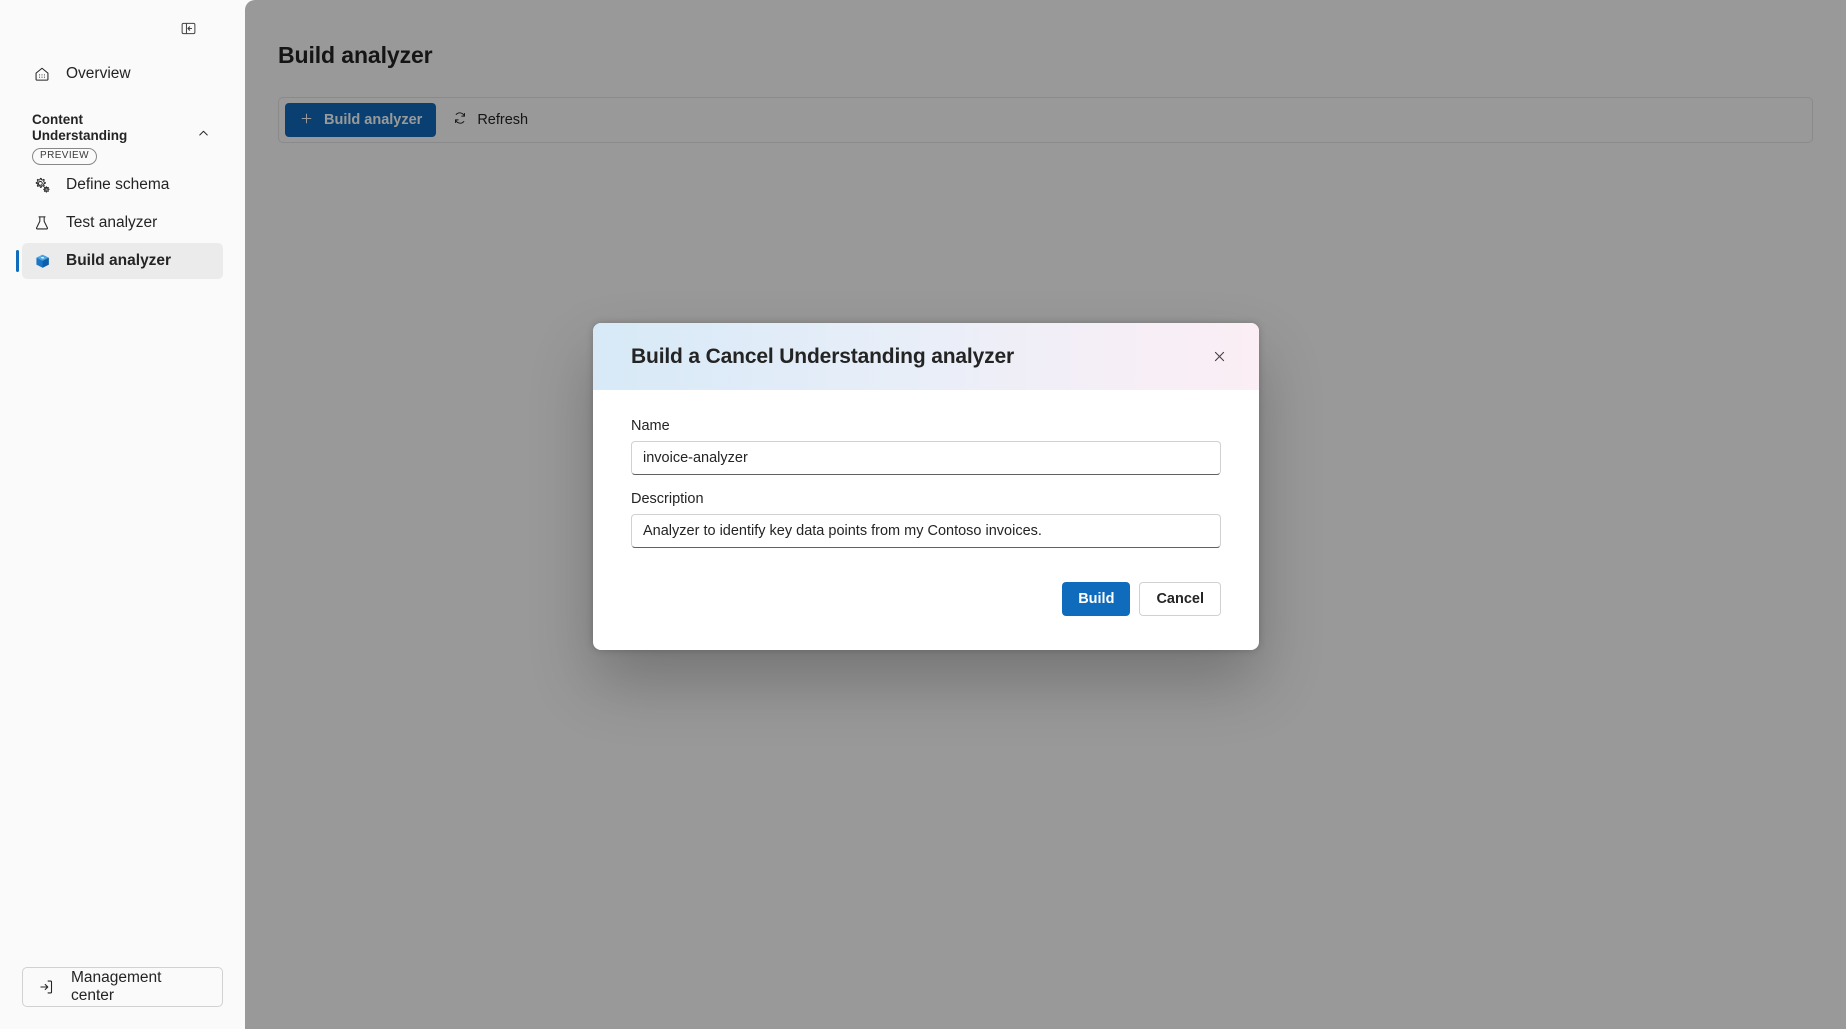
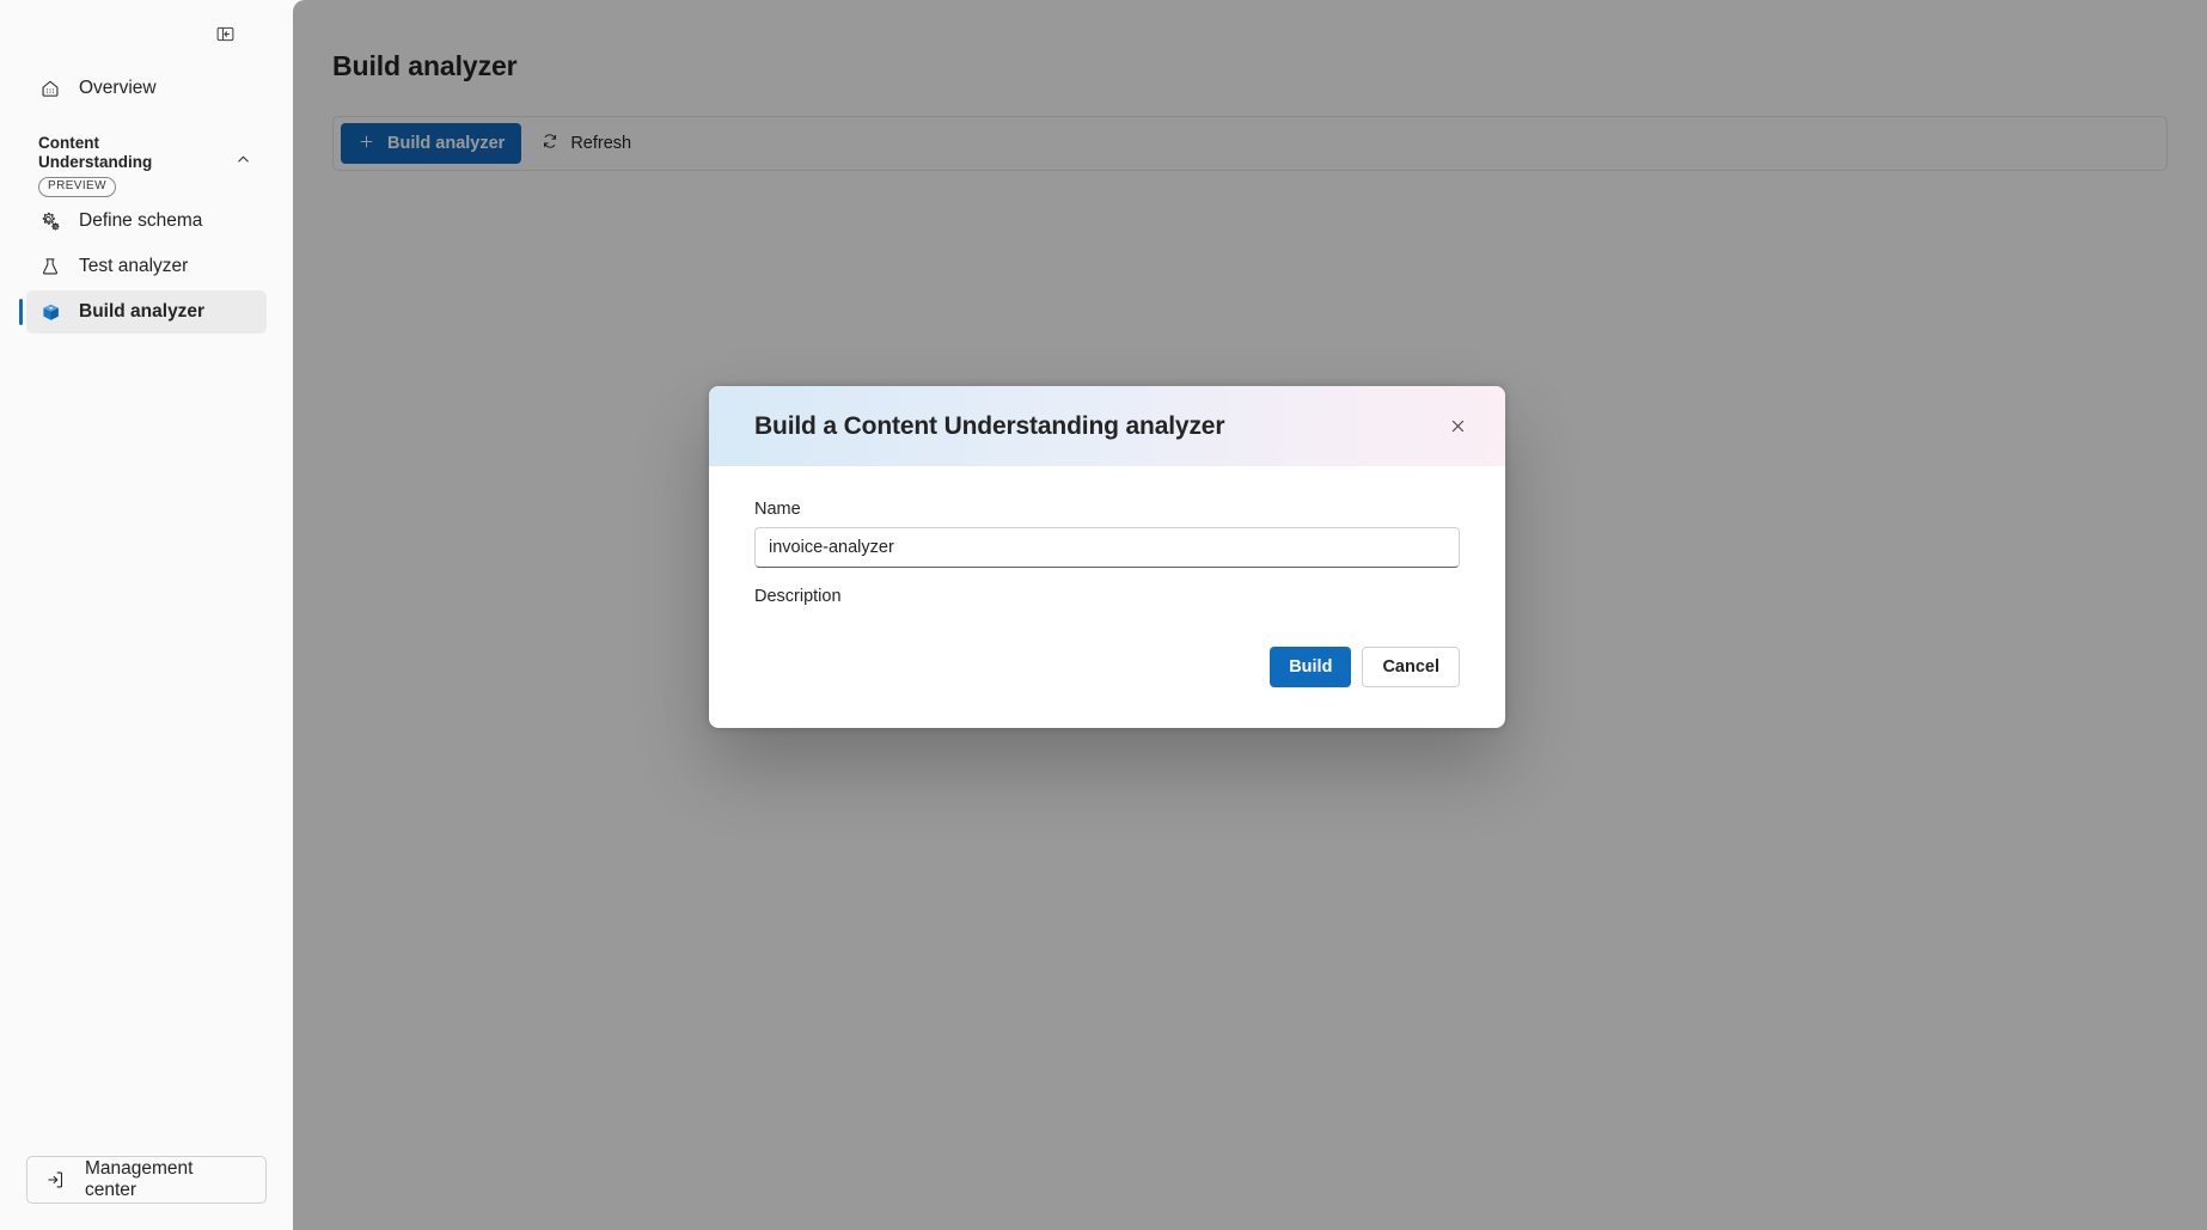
  Overview
  Content Understanding
  PREVIEW
  Define schema
  Test analyzer
  Build analyzer
  Management center
  Build analyzer
  Build analyzer
  Refresh
- Build a Cancel Understanding analyzer
+ Build a Content Understanding analyzer
  Name
  invoice-analyzer
  Description
- Analyzer to identify key data points from my Contoso invoices.
  Build
  Cancel
